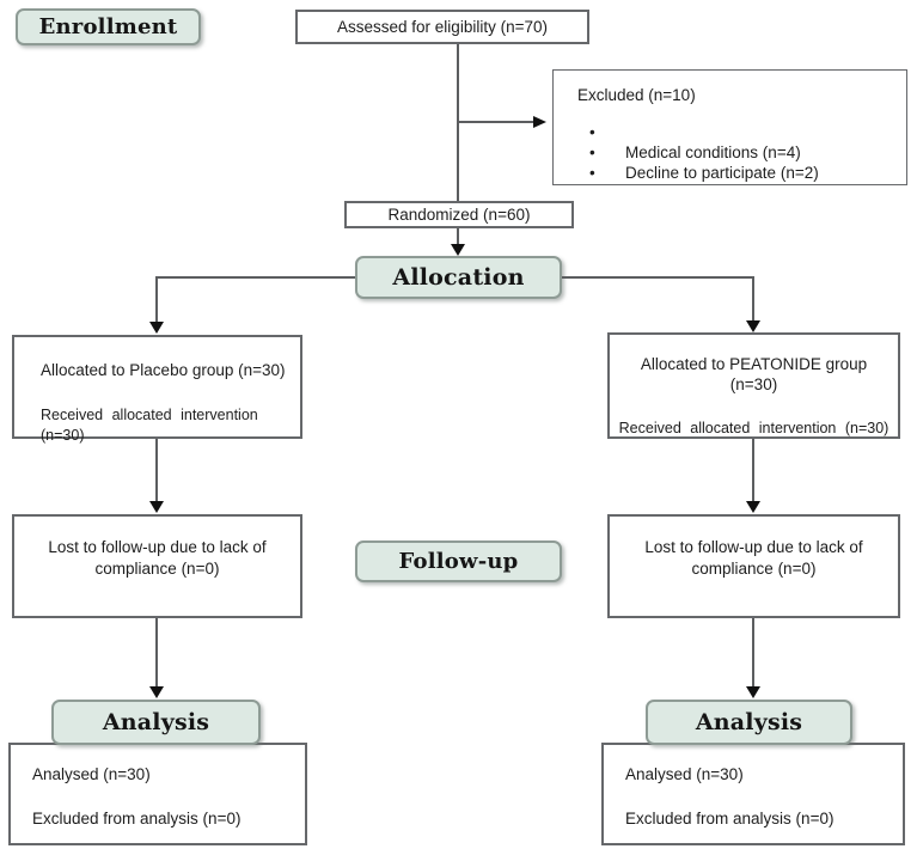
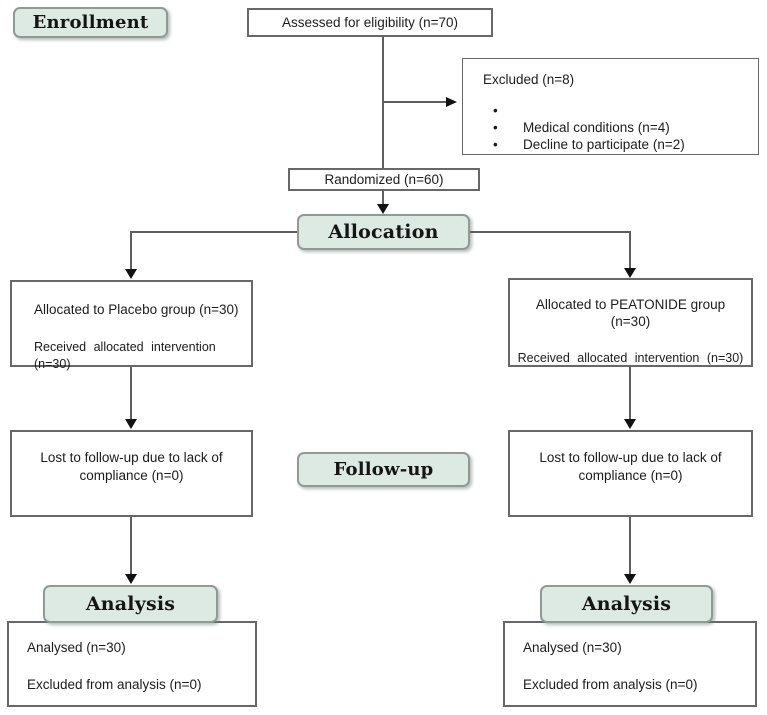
  Enrollment
  Assessed for eligibility (n=70)
- Excluded (n=10)
+ Excluded (n=8)
  •
  •
  Medical conditions (n=4)
  •
  Decline to participate (n=2)
  Randomized (n=60)
  Allocation
  Allocated to Placebo group (n=30)
  Received allocated intervention (n=30)
  Allocated to PEATONIDE group (n=30)
  Received allocated intervention (n=30)
  Lost to follow-up due to lack of compliance (n=0)
  Follow-up
  Lost to follow-up due to lack of compliance (n=0)
  Analysis
  Analysis
  Analysed (n=30)
  Excluded from analysis (n=0)
  Analysed (n=30)
  Excluded from analysis (n=0)
